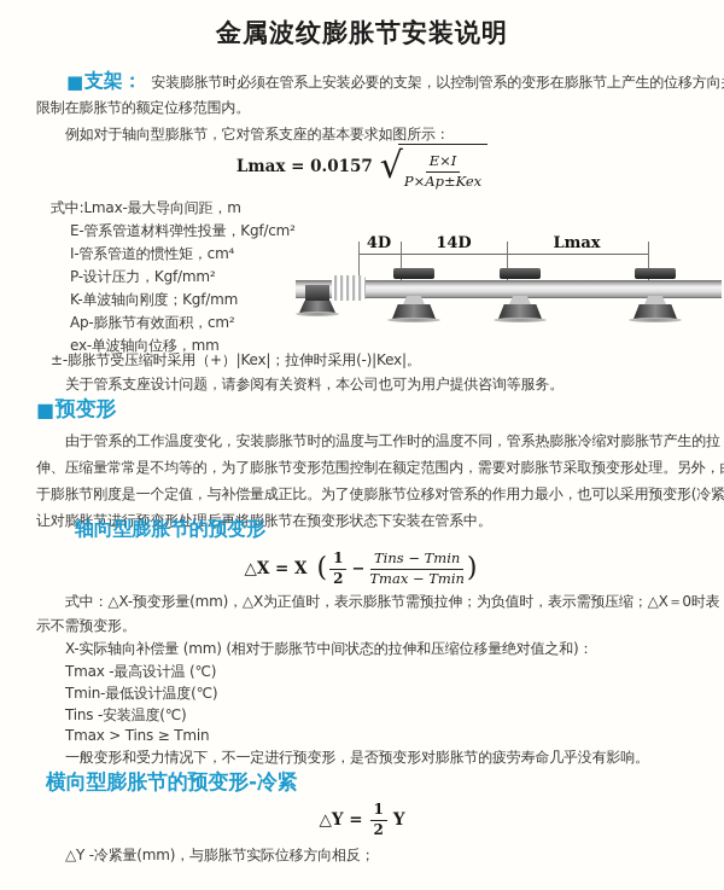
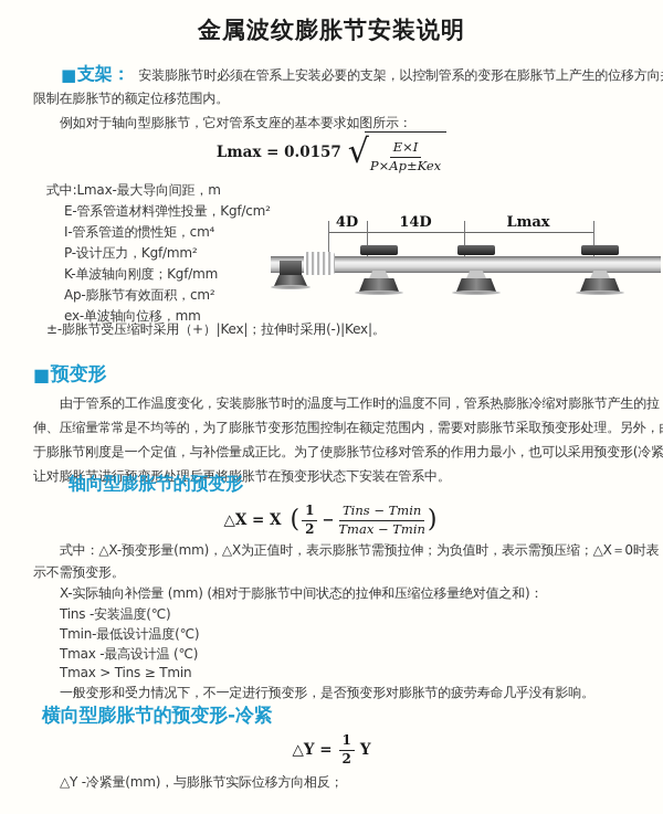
  金属波纹膨胀节安装说明
  ■支架： 安装膨胀节时必须在管系上安装必要的支架，以控制管系的变形在膨胀节上产生的位移方向
  限制在膨胀节的额定位移范围内。
  例如对于轴向型膨胀节，它对管系支座的基本要求如图所示：
  Lmax = 0.0157
  √
  E×I
  P×Ap±Kex
  式中:Lmax-最大导向间距，m
  E-管系管道材料弹性投量，Kgf/cm²
  I-管系管道的惯性矩，cm⁴
  P-设计压力，Kgf/mm²
  K-单波轴向刚度；Kgf/mm
  Ap-膨胀节有效面积，cm²
  ex-单波轴向位移，mm
  ±-膨胀节受压缩时采用（+）|Kex|；拉伸时采用(-)|Kex|。
- 关于管系支座设计问题，请参阅有关资料，本公司也可为用户提供咨询等服务。
  4D
  14D
  Lmax
  ■预变形
  由于管系的工作温度变化，安装膨胀节时的温度与工作时的温度不同，管系热膨胀冷缩对膨胀节产生的拉
  伸、压缩量常常是不均等的，为了膨胀节变形范围控制在额定范围内，需要对膨胀节采取预变形处理。另外，
  于膨胀节刚度是一个定值，与补偿量成正比。为了使膨胀节位移对管系的作用力最小，也可以采用预变形(冷紧
  让对膨胀节进行预变形处理后再将膨胀节在预变形状态下安装在管系中。
  轴向型膨胀节的预变形
  △X = X
  (
  1
  2
  −
  Tins − Tmin
  Tmax − Tmin
  )
  式中：△X-预变形量(mm)，△X为正值时，表示膨胀节需预拉伸；为负值时，表示需预压缩；△X＝0时表
  示不需预变形。
  X-实际轴向补偿量 (mm) (相对于膨胀节中间状态的拉伸和压缩位移量绝对值之和)：
- Tmax -最高设计温 (℃)
+ Tins -安装温度(℃)
  Tmin-最低设计温度(℃)
- Tins -安装温度(℃)
+ Tmax -最高设计温 (℃)
  Tmax > Tins ≥ Tmin
  一般变形和受力情况下，不一定进行预变形，是否预变形对膨胀节的疲劳寿命几乎没有影响。
  横向型膨胀节的预变形-冷紧
  △Y =
  1
  2
  Y
  △Y -冷紧量(mm)，与膨胀节实际位移方向相反；
